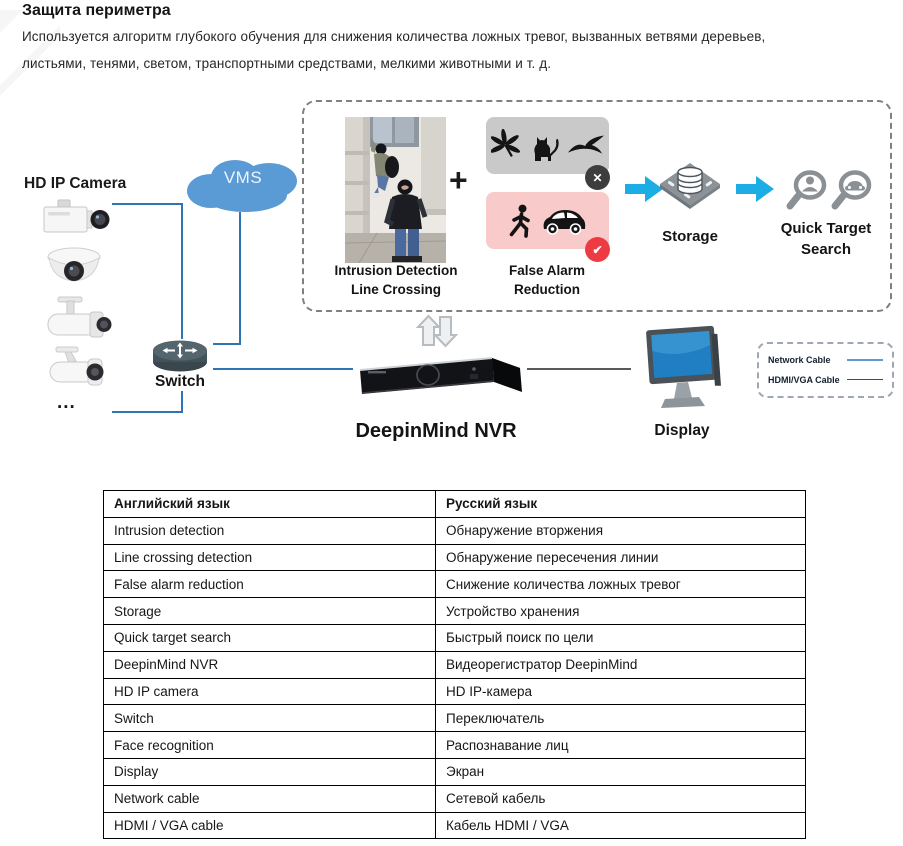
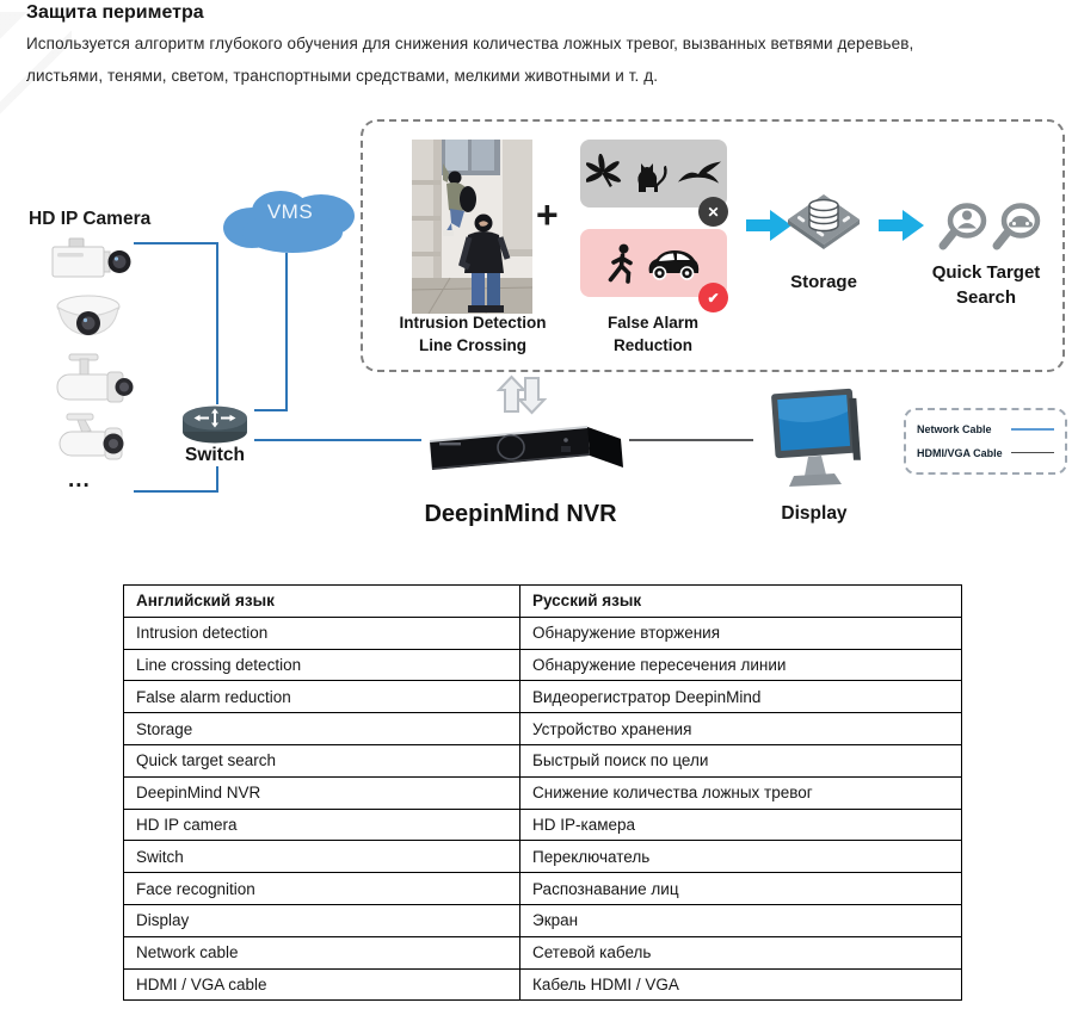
  Защита периметра
  Используется алгоритм глубокого обучения для снижения количества ложных тревог, вызванных ветвями деревьев,
  листьями, тенями, светом, транспортными средствами, мелкими животными и т. д.
  HD IP Camera
  ...
  VMS
  Switch
  Intrusion Detection
  Line Crossing
  +
  ✕
  ✔
  False Alarm
  Reduction
  Storage
  Quick Target
  Search
  DeepinMind NVR
  Display
  Network Cable
  HDMI/VGA Cable
  Английский язык	Русский язык
  Intrusion detection	Обнаружение вторжения
  Line crossing detection	Обнаружение пересечения линии
- False alarm reduction	Снижение количества ложных тревог
+ False alarm reduction	Видеорегистратор DeepinMind
  Storage	Устройство хранения
  Quick target search	Быстрый поиск по цели
- DeepinMind NVR	Видеорегистратор DeepinMind
+ DeepinMind NVR	Снижение количества ложных тревог
  HD IP camera	HD IP-камера
  Switch	Переключатель
  Face recognition	Распознавание лиц
  Display	Экран
  Network cable	Сетевой кабель
  HDMI / VGA cable	Кабель HDMI / VGA
